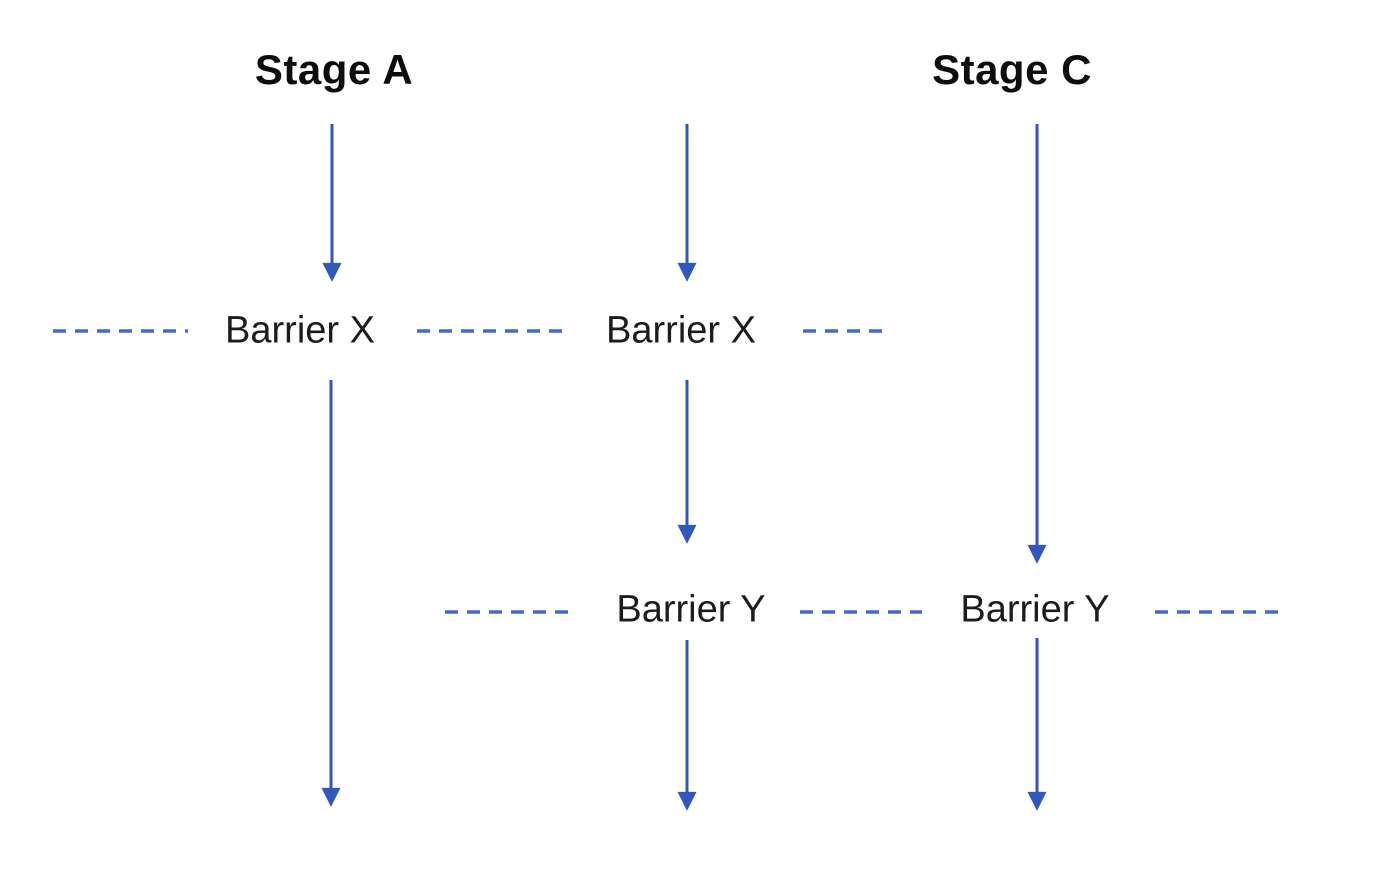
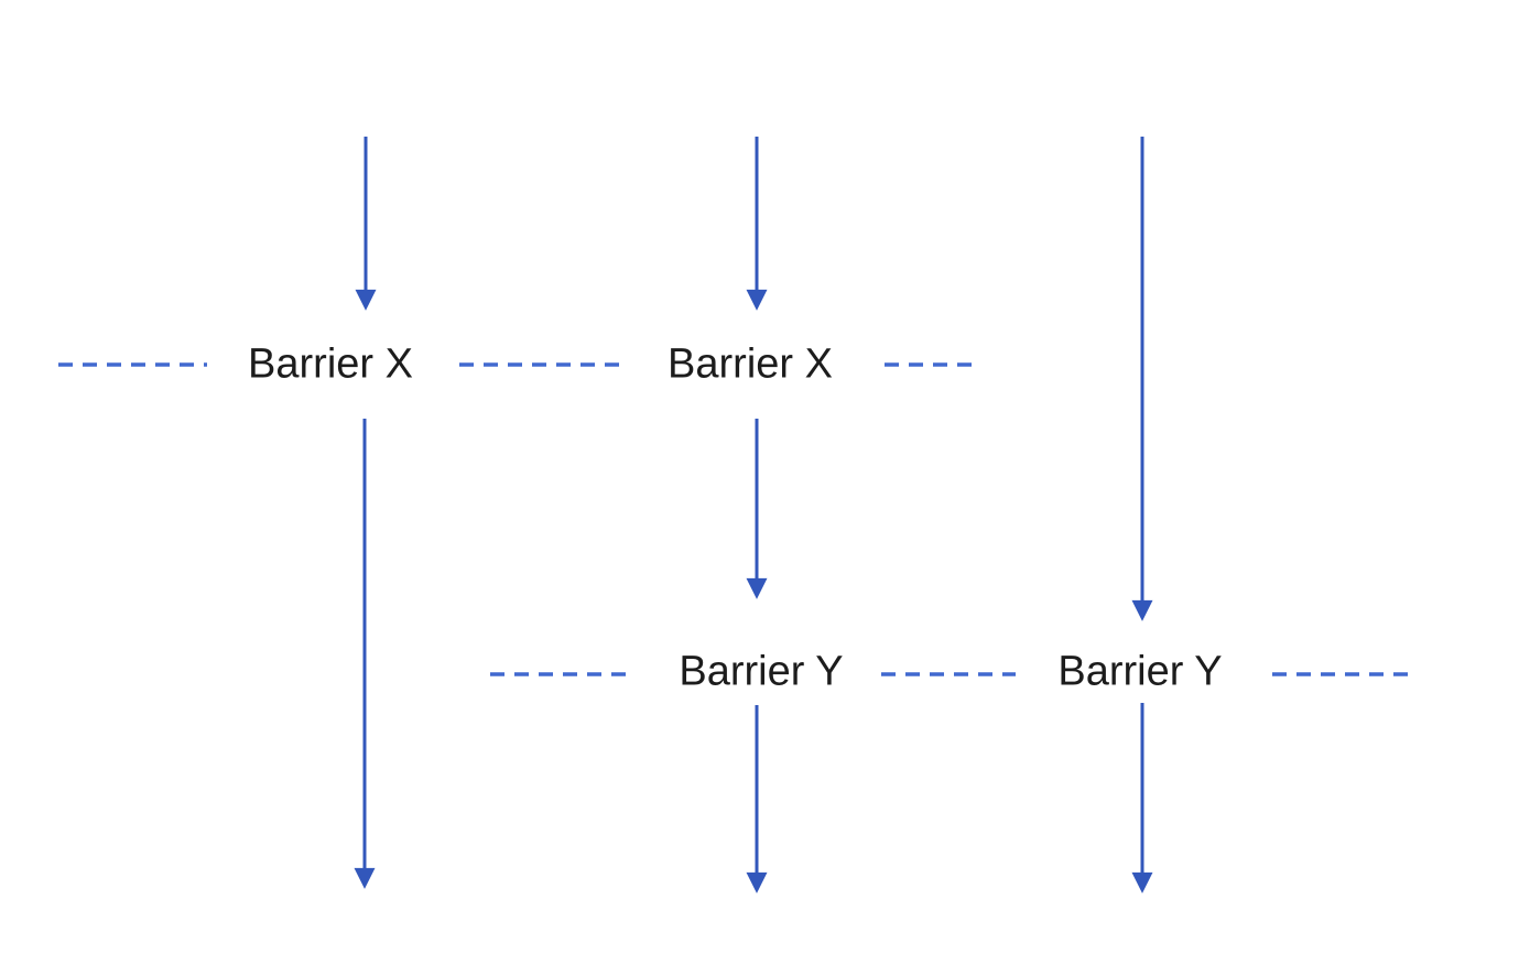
- Stage A
- Stage C
  Barrier X
  Barrier X
  Barrier Y
  Barrier Y
